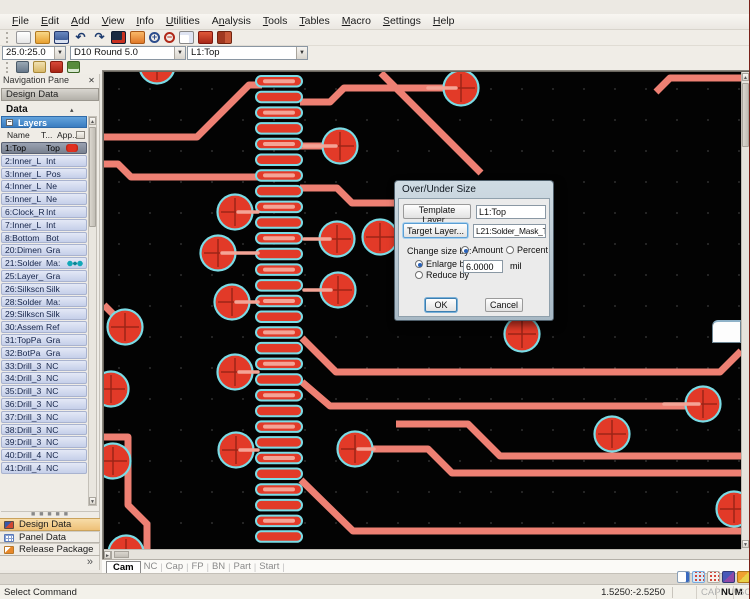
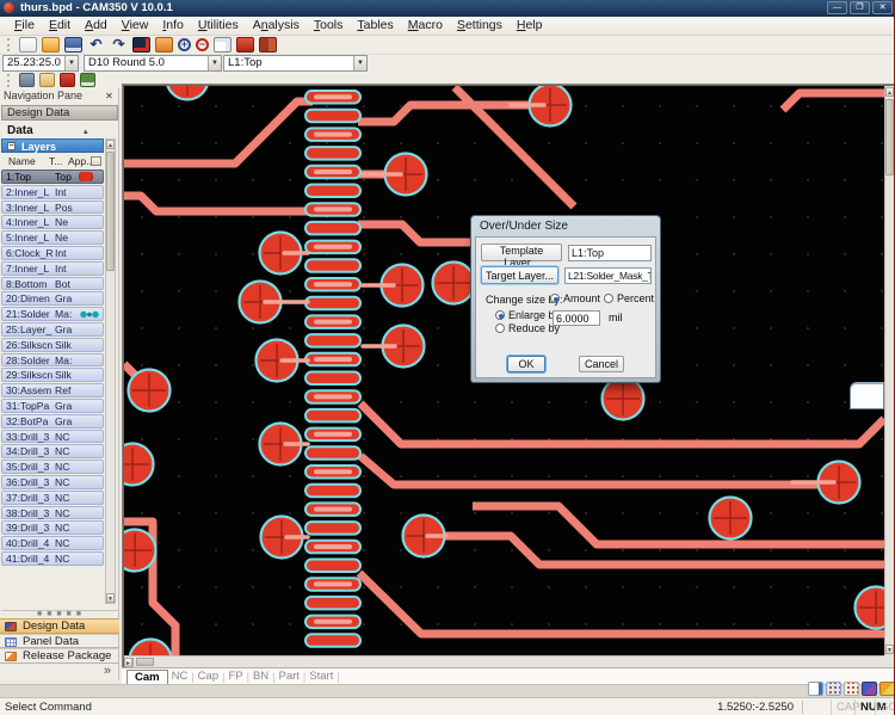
+ thurs.bpd - CAM350 V 10.0.1
  File
  Edit
  Add
  View
  Info
  Utilities
  Analysis
  Tools
  Tables
  Macro
  Settings
  Help
  ↶
  ↷
  +
  −
- 25.0:25.0
+ 25.23:25.0
  D10 Round 5.0
  L1:Top
  Navigation Pane
  ✕
  Design Data
  Data
  Layers
  Name
  T...
  1:Top
  Top
  2:Inner_L
  Int
  3:Inner_L
  Pos
  4:Inner_L
  Ne
  5:Inner_L
  Ne
  6:Clock_R
  Int
  7:Inner_L
  Int
  8:Bottom
  Bot
  20:Dimen
  Gra
  21:Solder
  Ma:
  25:Layer_
  Gra
  26:Silkscn
  Silk
  28:Solder
  Ma:
  29:Silkscn
  Silk
  30:Assem
  Ref
  31:TopPa
  Gra
  32:BotPa
  Gra
  33:Drill_3
  NC
  34:Drill_3
  NC
  35:Drill_3
  NC
  36:Drill_3
  NC
  37:Drill_3
  NC
  38:Drill_3
  NC
  39:Drill_3
  NC
  40:Drill_4
  NC
  41:Drill_4
  NC
  Design Data
  Panel Data
  Release Package
  »
  Over/Under Size
  Template Layer...
  L1:Top
  Target Layer...
  L21:Solder_Mask_T
  Change size:
  Amount
  Percent
  Enlarge
  Reduce by
  6.0000
  mil
  OK
  Cancel
  Cam
  NC
  |
  Cap
  |
  FP
  |
  BN
  |
  Part
  |
  Start
  |
  Select Command
  1.5250:-2.5250
  CAP
  NUM
